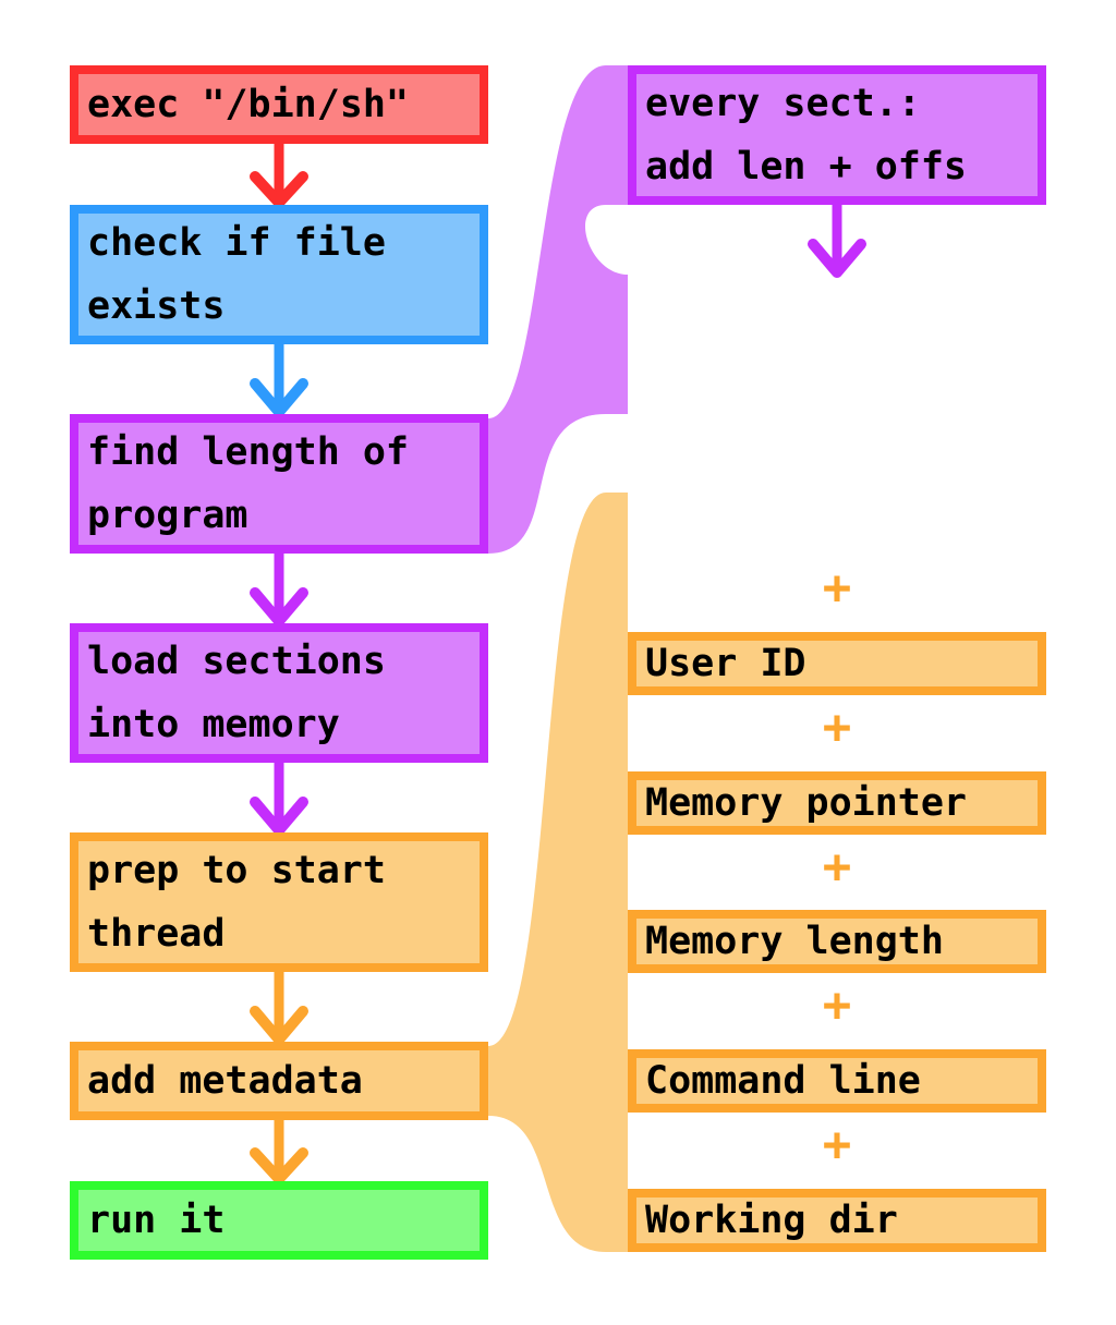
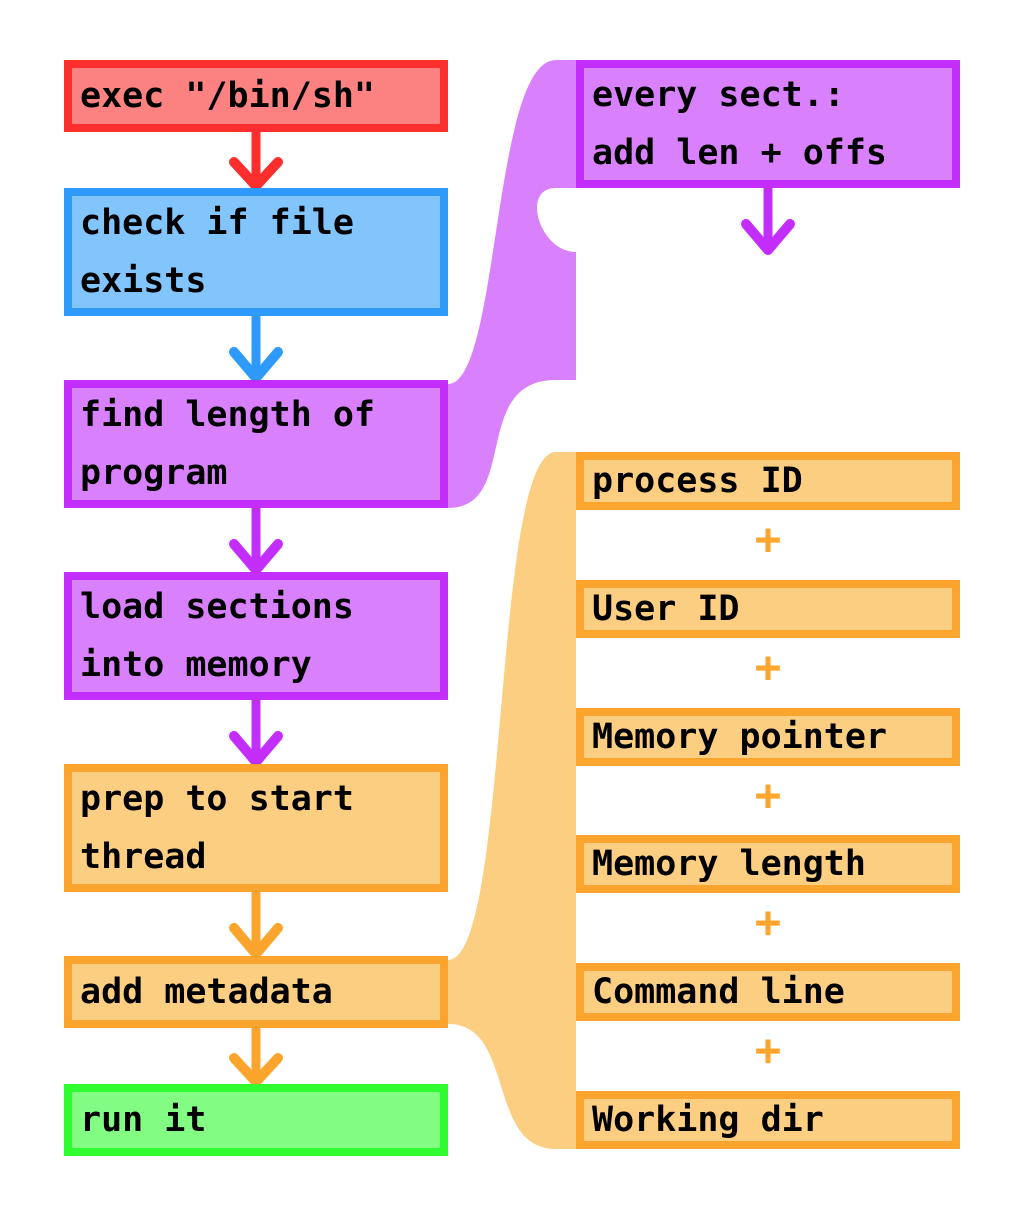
  exec "/bin/sh"
  check if file
  exists
  find length of
  program
  load sections
  into memory
  prep to start
  thread
  add metadata
  run it
  every sect.:
  add len + offs
+ process ID
  +
  User ID
  +
  Memory pointer
  +
  Memory length
  +
  Command line
  +
  Working dir
